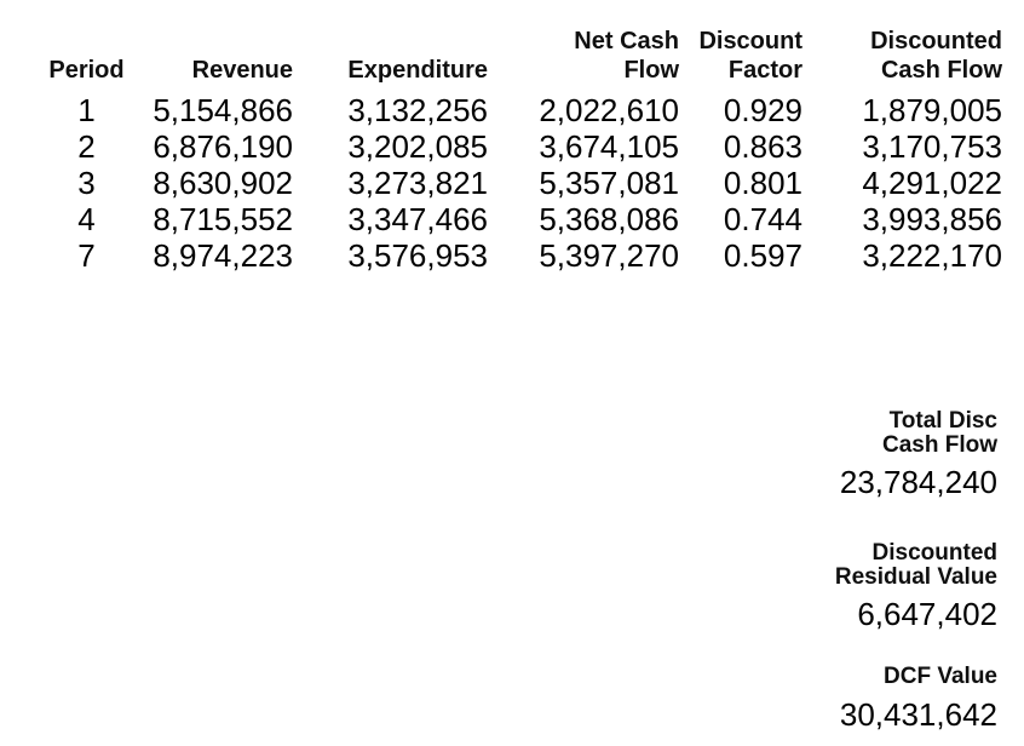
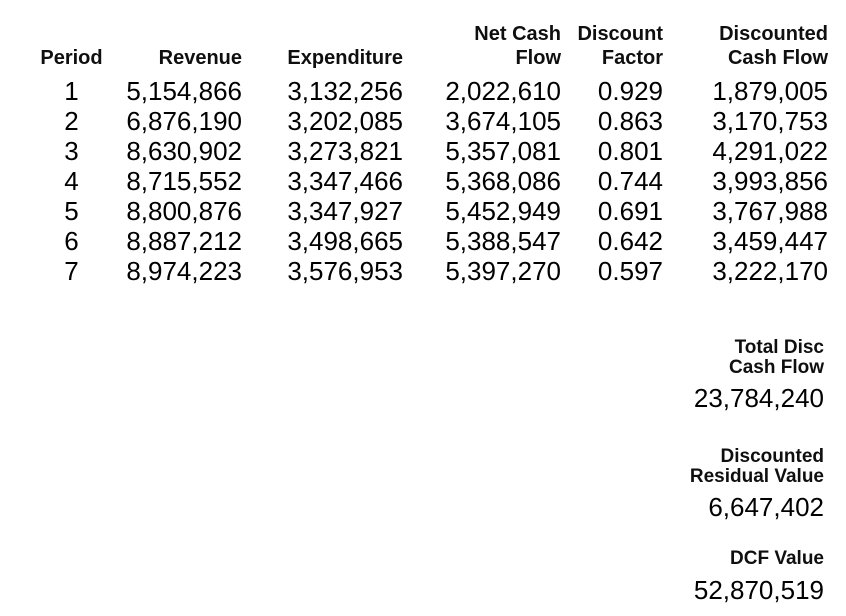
  Period	Revenue	Expenditure	Net Cash Flow	Discount Factor	Discounted Cash Flow
  1	5,154,866	3,132,256	2,022,610	0.929	1,879,005
  2	6,876,190	3,202,085	3,674,105	0.863	3,170,753
  3	8,630,902	3,273,821	5,357,081	0.801	4,291,022
  4	8,715,552	3,347,466	5,368,086	0.744	3,993,856
+ 5	8,800,876	3,347,927	5,452,949	0.691	3,767,988
+ 6	8,887,212	3,498,665	5,388,547	0.642	3,459,447
  7	8,974,223	3,576,953	5,397,270	0.597	3,222,170
  Total Disc
  Cash Flow
  23,784,240
  Discounted
  Residual Value
  6,647,402
  DCF Value
- 30,431,642
+ 52,870,519
